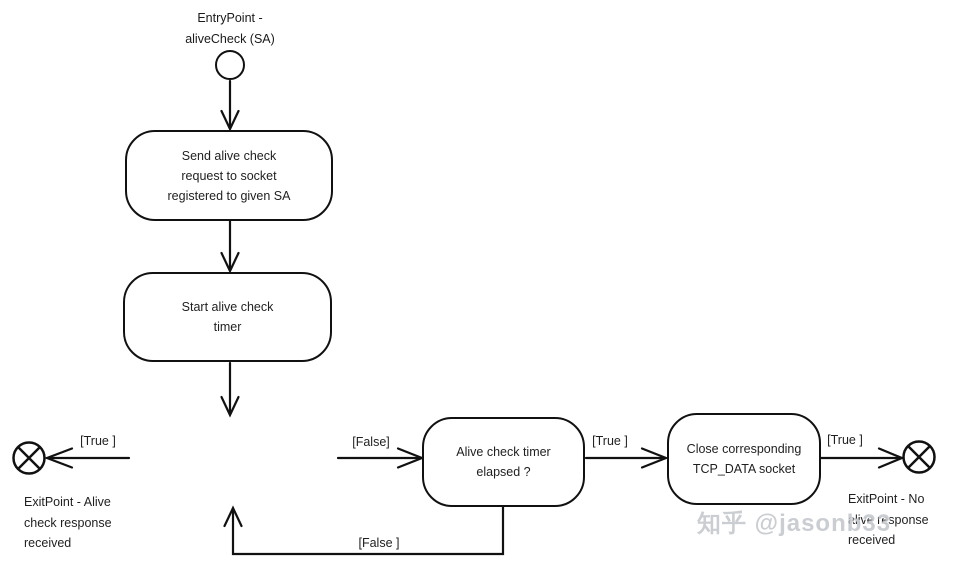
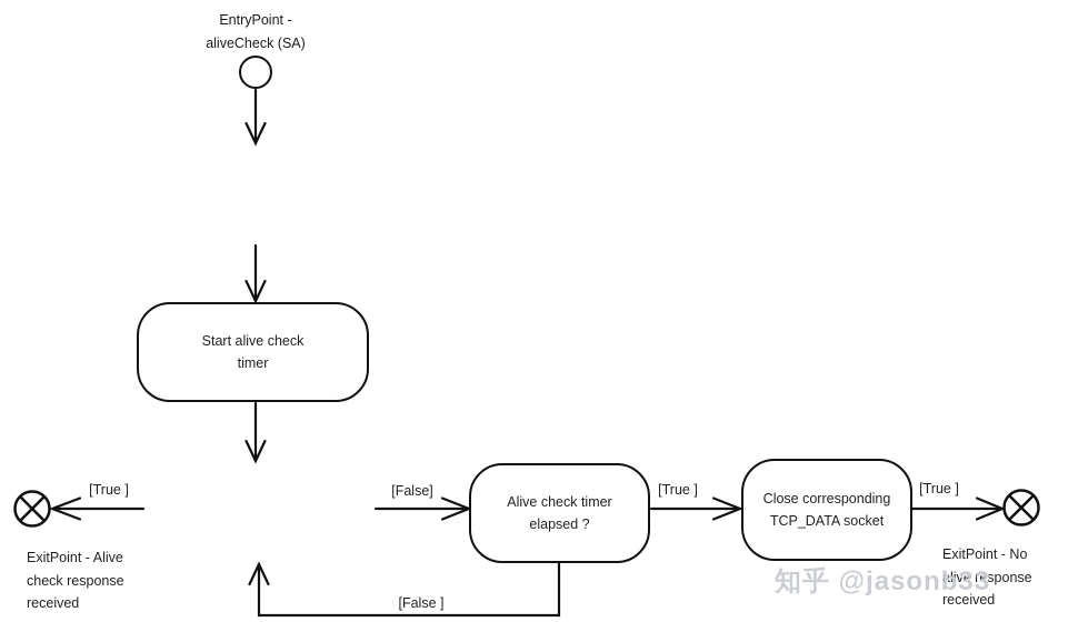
  EntryPoint -
  aliveCheck (SA)
- Send alive check
- request to socket
- registered to given SA
  Start alive check
  timer
  Alive check timer
  elapsed ?
  Close corresponding
  TCP_DATA socket
  [True ]
  [False]
  [True ]
  [True ]
  [False ]
  ExitPoint - Alive
  check response
  received
  ExitPoint - No
  alive response
  received
  知乎 @jasonb33
